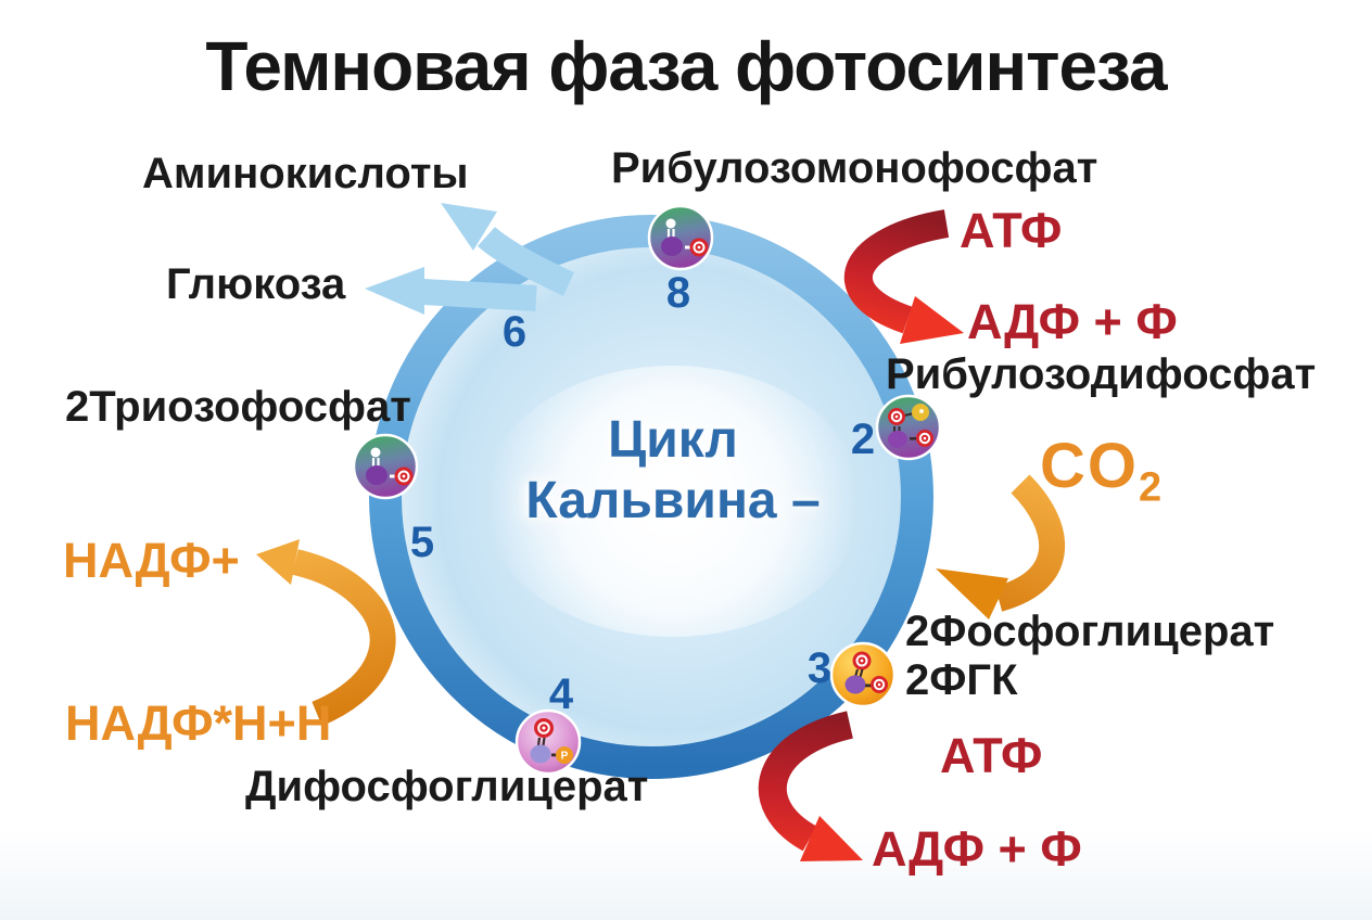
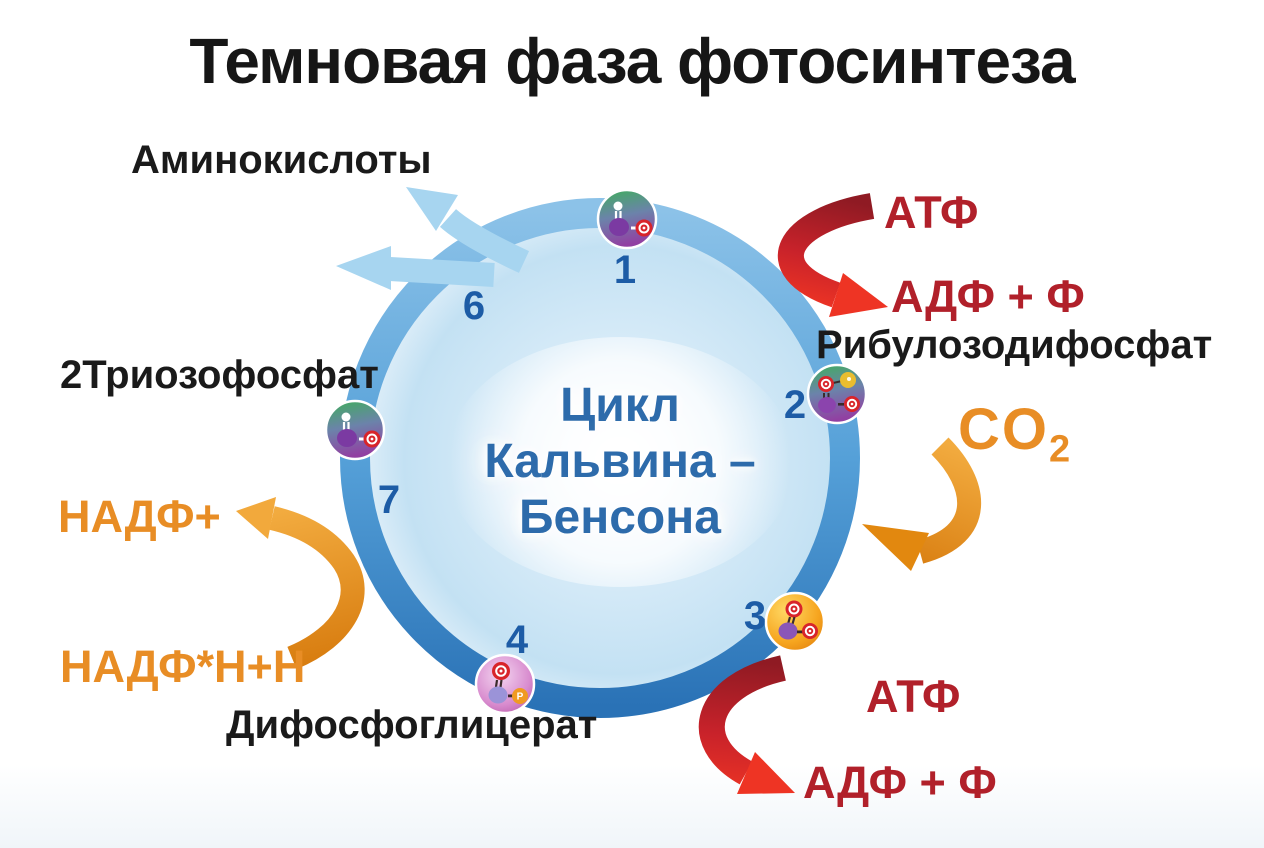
  P
  Темновая фаза фотосинтеза
  Аминокислоты
- Рибулозомонофосфат
- Глюкоза
  АТФ
  АДФ + Ф
  Рибулозодифосфат
  CO2
  2Триозофосфат
  НАДФ+
- 2Фосфоглицерат
- 2ФГК
  НАДФ*Н+Н
  Дифосфоглицерат
  АТФ
  АДФ + Ф
- 8
+ 1
  2
  3
  4
- 5
+ 7
  6
  Цикл
  Кальвина –
+ Бенсона
